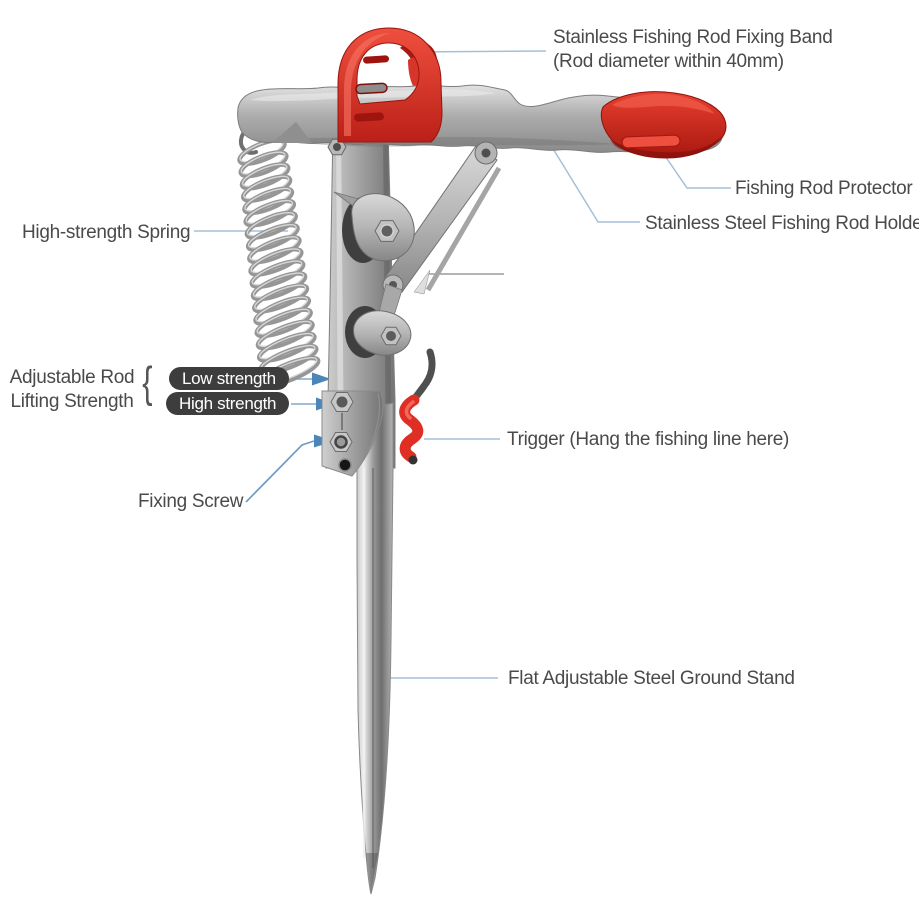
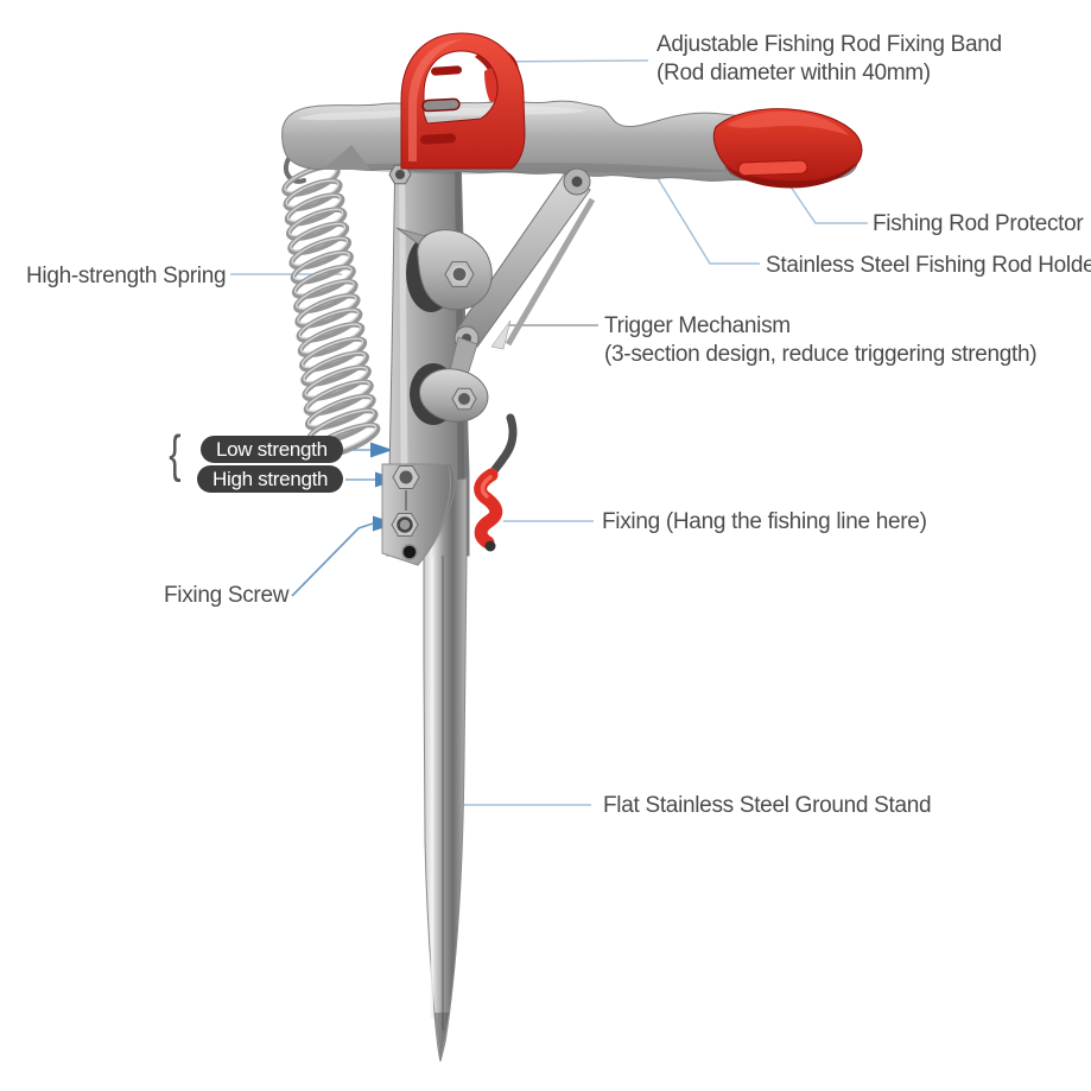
- Stainless Fishing Rod Fixing Band
+ Adjustable Fishing Rod Fixing Band
  (Rod diameter within 40mm)
  Fishing Rod Protector
  Stainless Steel Fishing Rod Holde
+ Trigger Mechanism
+ (3-section design, reduce triggering strength)
  High-strength Spring
- Adjustable Rod
- Lifting Strength
  {
  Low strength
  High strength
- Trigger (Hang the fishing line here)
+ Fixing (Hang the fishing line here)
  Fixing Screw
- Flat Adjustable Steel Ground Stand
+ Flat Stainless Steel Ground Stand
